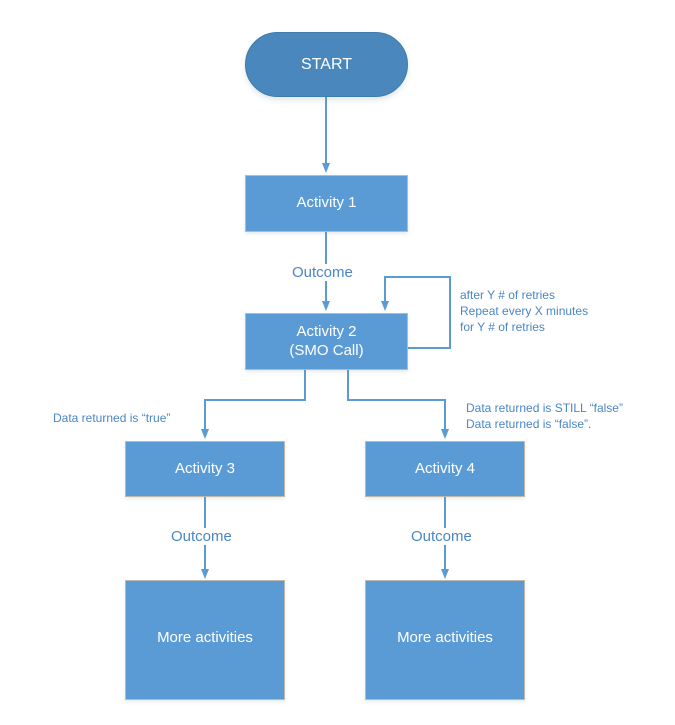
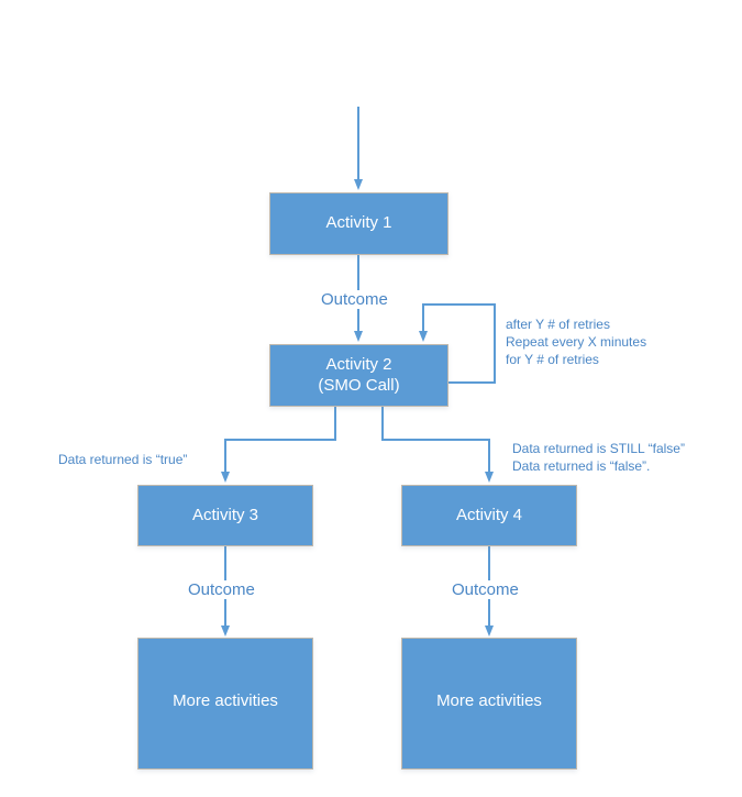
- START
  Activity 1
  Activity 2
  (SMO Call)
  Activity 3
  Activity 4
  More activities
  More activities
  Outcome
  Outcome
  Outcome
  after Y # of retries
  Repeat every X minutes
  for Y # of retries
  Data returned is “true”
  Data returned is STILL “false”
  Data returned is “false”.
